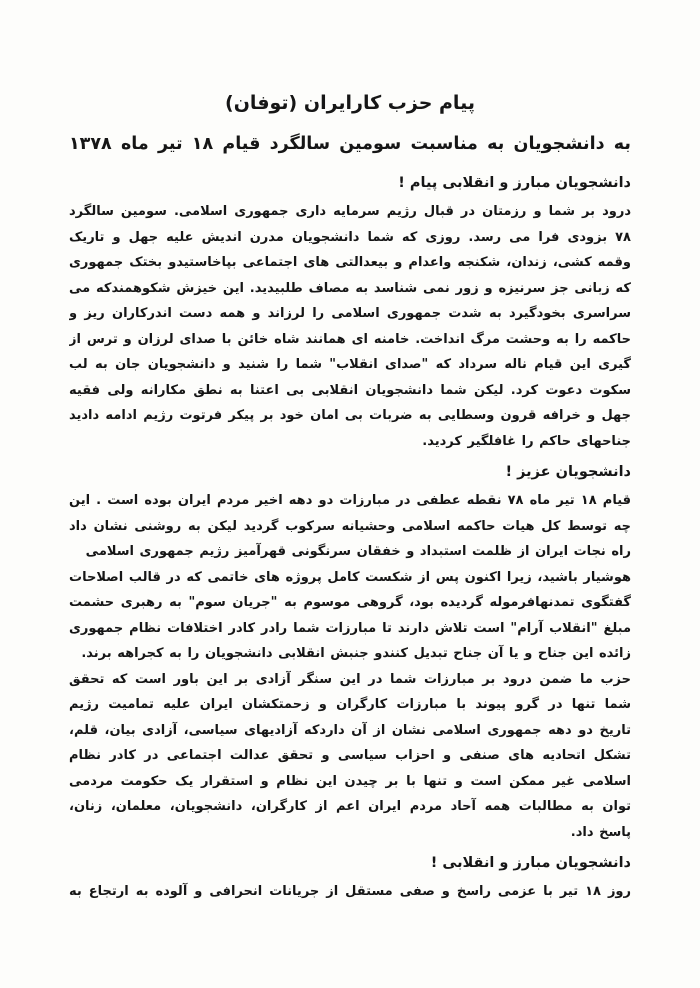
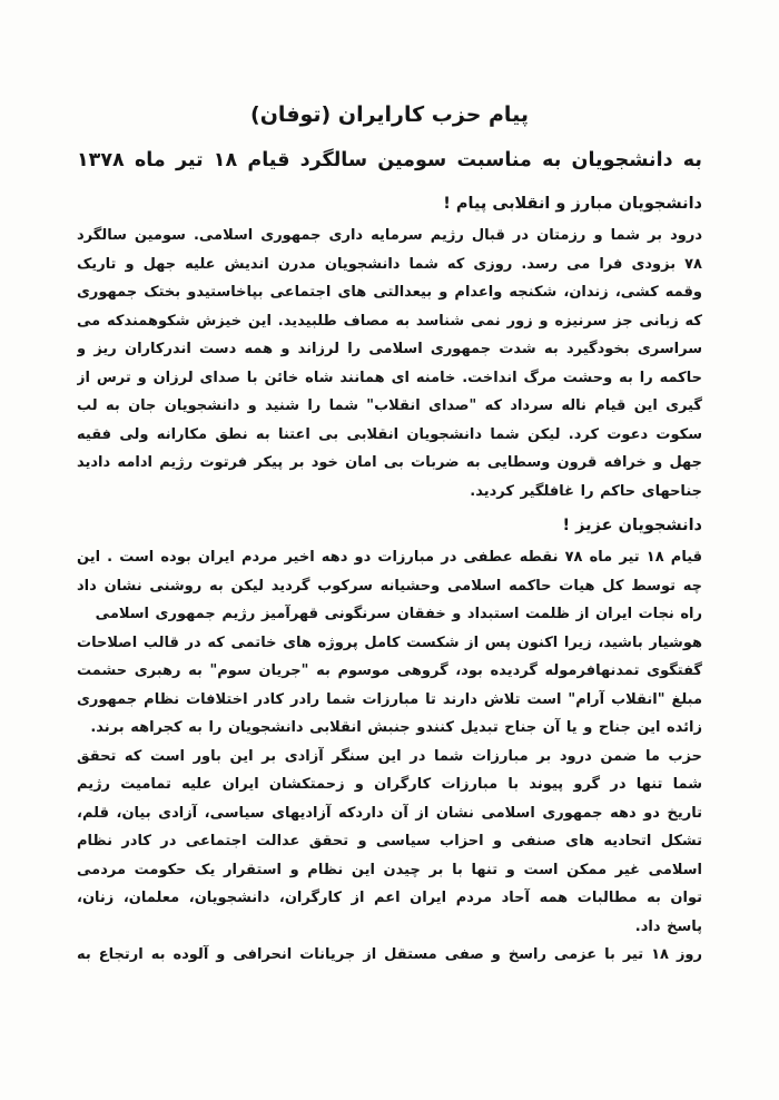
  پیام حزب کارایران (توفان)
  به دانشجویان به مناسبت سومین سالگرد قیام ۱۸ تیر ماه ۱۳۷۸
  دانشجویان مبارز و انقلابی پیام !
  درود بر شما و رزمتان در قبال رژیم سرمایه داری جمهوری اسلامی. سومین سالگرد
  ۷۸ بزودی فرا می رسد. روزی که شما دانشجویان مدرن اندیش علیه جهل و تاریک
  وقمه کشی، زندان، شکنجه واعدام و بیعدالتی های اجتماعی بپاخاستیدو بختک جمهوری
  که زبانی جز سرنیزه و زور نمی شناسد به مصاف طلبیدید. این خیزش شکوهمندکه می
  سراسری بخودگیرد به شدت جمهوری اسلامی را لرزاند و همه دست اندرکاران ریز و
  حاکمه را به وحشت مرگ انداخت. خامنه ای همانند شاه خائن با صدای لرزان و ترس از
  گیری این قیام ناله سرداد که "صدای انقلاب" شما را شنید و دانشجویان جان به لب
  سکوت دعوت کرد. لیکن شما دانشجویان انقلابی بی اعتنا به نطق مکارانه ولی فقیه
  جهل و خرافه قرون وسطایی به ضربات بی امان خود بر پیکر فرتوت رژیم ادامه دادید
  جناحهای حاکم را غافلگیر کردید.
  دانشجویان عزیز !
  قیام ۱۸ تیر ماه ۷۸ نقطه عطفی در مبارزات دو دهه اخیر مردم ایران بوده است . این
  چه توسط کل هیات حاکمه اسلامی وحشیانه سرکوب گردید لیکن به روشنی نشان داد
  راه نجات ایران از ظلمت استبداد و خفقان سرنگونی قهرآمیز رژیم جمهوری اسلامی
  هوشیار باشید، زیرا اکنون پس از شکست کامل پروژه های خاتمی که در قالب اصلاحات
  گفتگوی تمدنهافرموله گردیده بود، گروهی موسوم به "جریان سوم" به رهبری حشمت
  مبلغ "انقلاب آرام" است تلاش دارند تا مبارزات شما رادر کادر اختلافات نظام جمهوری
  زائده این جناح و یا آن جناح تبدیل کنندو جنبش انقلابی دانشجویان را به کجراهه برند.
  حزب ما ضمن درود بر مبارزات شما در این سنگر آزادی بر این باور است که تحقق
  شما تنها در گرو پیوند با مبارزات کارگران و زحمتکشان ایران علیه تمامیت رژیم
  تاریخ دو دهه جمهوری اسلامی نشان از آن داردکه آزادیهای سیاسی، آزادی بیان، قلم،
  تشکل اتحادیه های صنفی و احزاب سیاسی و تحقق عدالت اجتماعی در کادر نظام
  اسلامی غیر ممکن است و تنها با بر چیدن این نظام و استقرار یک حکومت مردمی
  توان به مطالبات همه آحاد مردم ایران اعم از کارگران، دانشجویان، معلمان، زنان،
  پاسخ داد.
- دانشجویان مبارز و انقلابی !
  روز ۱۸ تیر با عزمی راسخ و صفی مستقل از جریانات انحرافی و آلوده به ارتجاع به
